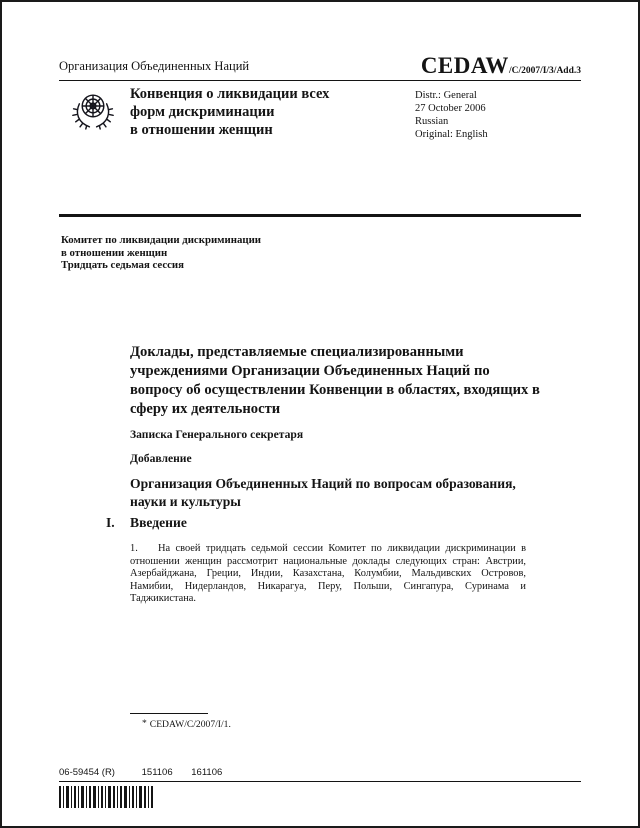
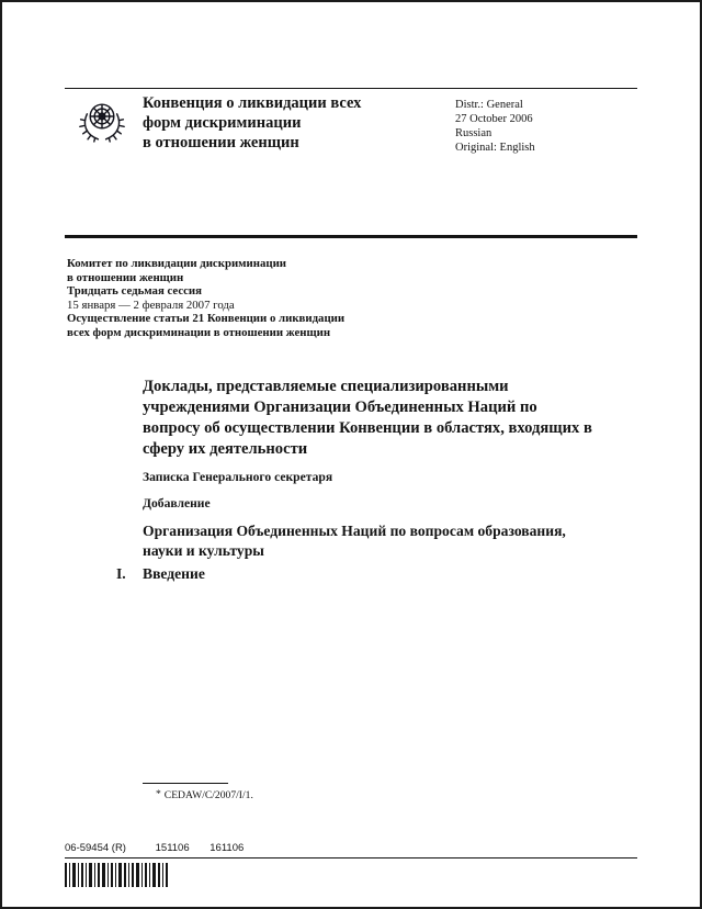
- Организация Объединенных Наций
- CEDAW/C/2007/I/3/Add.3
  Конвенция о ликвидации всех
  форм дискриминации
  в отношении женщин
  Distr.: General
  27 October 2006
  Russian
  Original: English
  Комитет по ликвидации дискриминации
  в отношении женщин
  Тридцать седьмая сессия
+ 15 января — 2 февраля 2007 года
+ Осуществление статьи 21 Конвенции о ликвидации
+ всех форм дискриминации в отношении женщин
  Доклады, представляемые специализированными учреждениями Организации Объединенных Наций по вопросу об осуществлении Конвенции в областях, входящих в сферу их деятельности
  Записка Генерального секретаря
  Добавление
  Организация Объединенных Наций по вопросам образования, науки и культуры
  I. Введение
- 1. На своей тридцать седьмой сессии Комитет по ликвидации дискриминации в отношении женщин рассмотрит национальные доклады следующих стран: Австрии, Азербайджана, Греции, Индии, Казахстана, Колумбии, Мальдивских Островов, Намибии, Нидерландов, Никарагуа, Перу, Польши, Сингапура, Суринама и Таджикистана.
  * CEDAW/C/2007/I/1.
  06-59454 (R) 151106 161106
